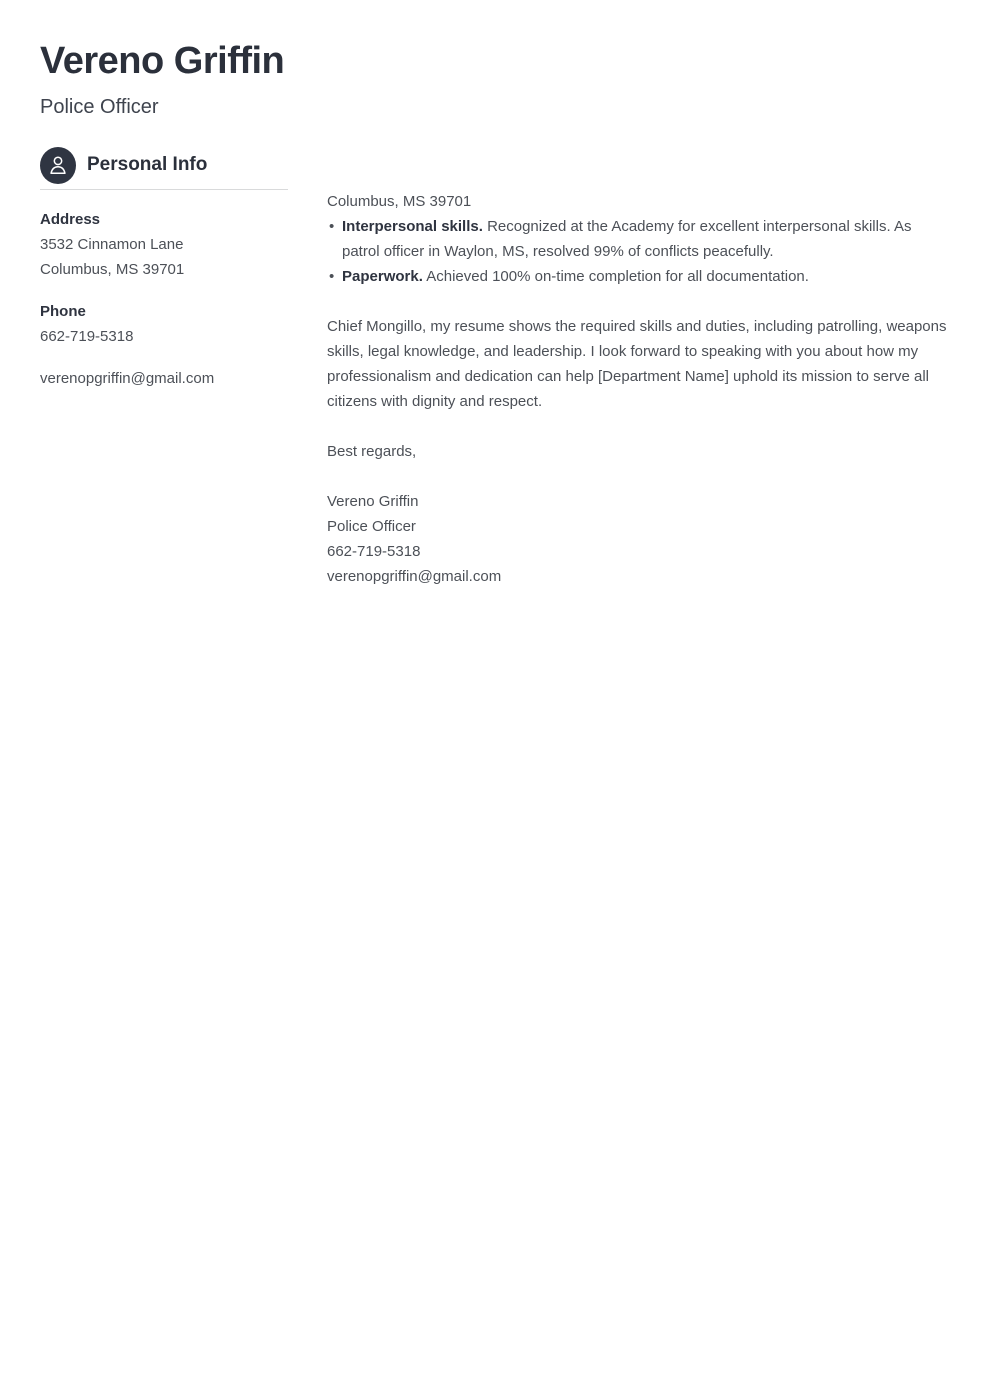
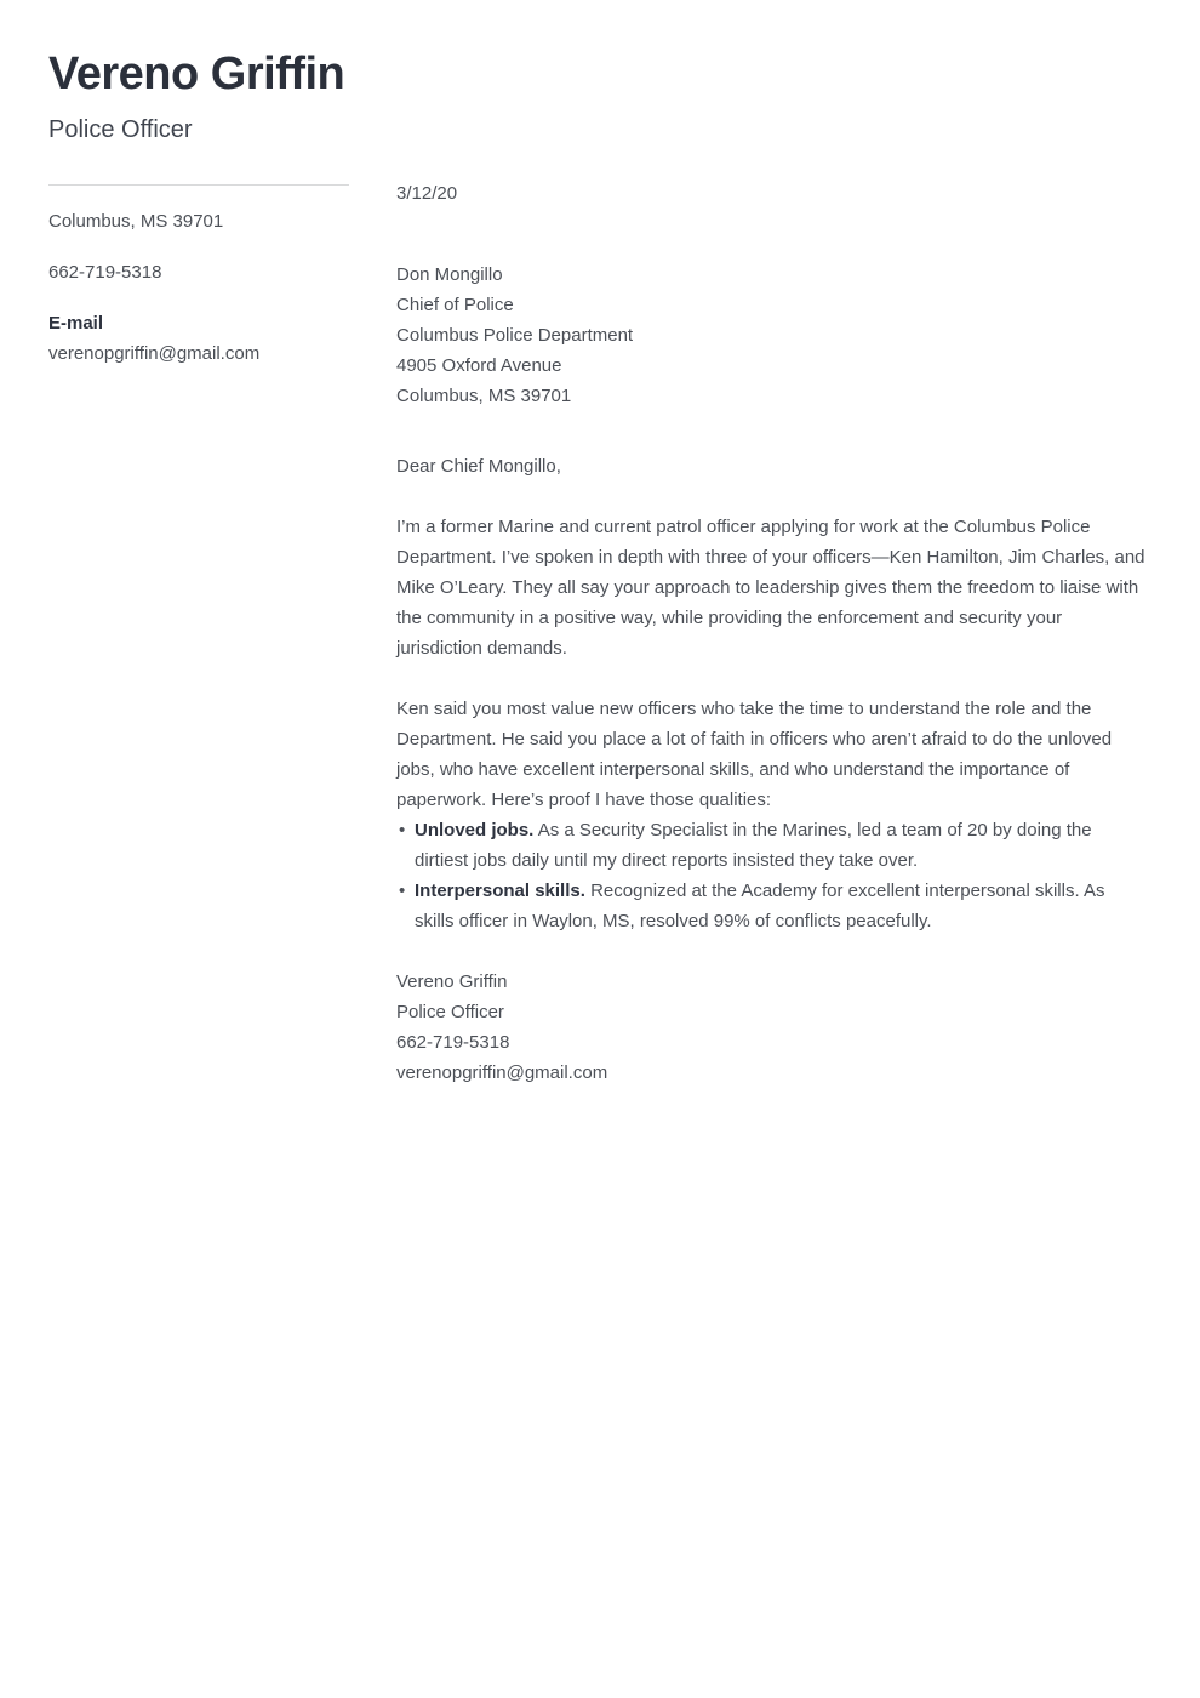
  Vereno Griffin
  Police Officer
- Personal Info
- Address
- 3532 Cinnamon Lane
  Columbus, MS 39701
- Phone
  662-719-5318
+ E-mail
  verenopgriffin@gmail.com
+ 3/12/20
+ Don Mongillo
+ Chief of Police
+ Columbus Police Department
+ 4905 Oxford Avenue
  Columbus, MS 39701
+ Dear Chief Mongillo,
+ I’m a former Marine and current patrol officer applying for work at the Columbus Police Department. I’ve spoken in depth with three of your officers—Ken Hamilton, Jim Charles, and Mike O’Leary. They all say your approach to leadership gives them the freedom to liaise with the community in a positive way, while providing the enforcement and security your jurisdiction demands.
+ Ken said you most value new officers who take the time to understand the role and the Department. He said you place a lot of faith in officers who aren’t afraid to do the unloved jobs, who have excellent interpersonal skills, and who understand the importance of paperwork. Here’s proof I have those qualities:
+ Unloved jobs. As a Security Specialist in the Marines, led a team of 20 by doing the dirtiest jobs daily until my direct reports insisted they take over.
- Interpersonal skills. Recognized at the Academy for excellent interpersonal skills. As patrol officer in Waylon, MS, resolved 99% of conflicts peacefully.
+ Interpersonal skills. Recognized at the Academy for excellent interpersonal skills. As skills officer in Waylon, MS, resolved 99% of conflicts peacefully.
- Paperwork. Achieved 100% on-time completion for all documentation.
- Chief Mongillo, my resume shows the required skills and duties, including patrolling, weapons skills, legal knowledge, and leadership. I look forward to speaking with you about how my professionalism and dedication can help [Department Name] uphold its mission to serve all citizens with dignity and respect.
- Best regards,
  Vereno Griffin
  Police Officer
  662-719-5318
  verenopgriffin@gmail.com
